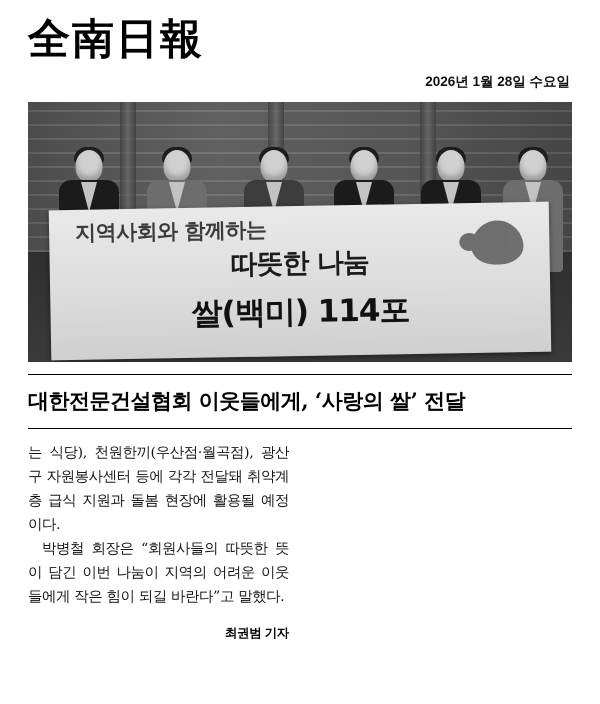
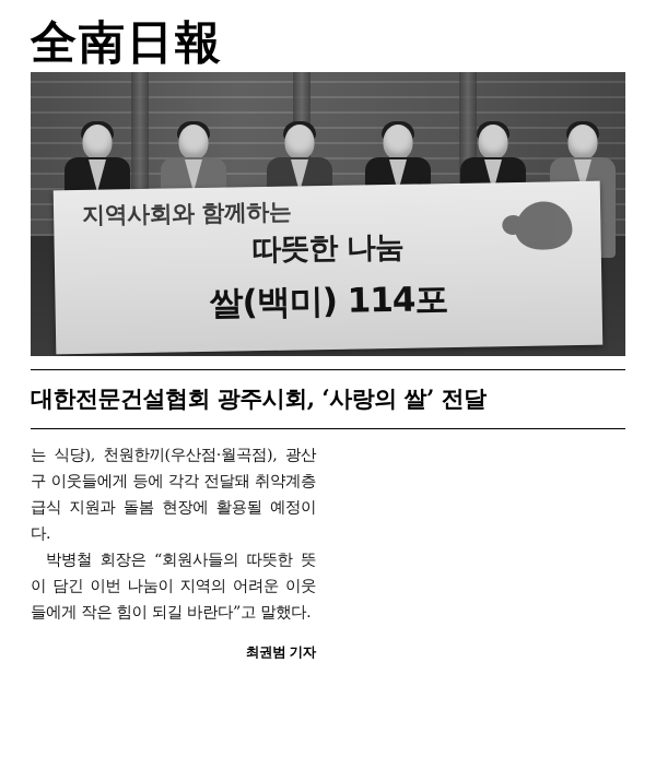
  全南日報
- 2026년 1월 28일 수요일
  지역사회와 함께하는
  따뜻한 나눔
  쌀(백미) 114포
- 대한전문건설협회 이웃들에게, ‘사랑의 쌀’ 전달
+ 대한전문건설협회 광주시회, ‘사랑의 쌀’ 전달
- 는 식당), 천원한끼(우산점·월곡점), 광산구 자원봉사센터 등에 각각 전달돼 취약계층 급식 지원과 돌봄 현장에 활용될 예정이다.
+ 는 식당), 천원한끼(우산점·월곡점), 광산구 이웃들에게 등에 각각 전달돼 취약계층 급식 지원과 돌봄 현장에 활용될 예정이다.
  박병철 회장은 “회원사들의 따뜻한 뜻이 담긴 이번 나눔이 지역의 어려운 이웃들에게 작은 힘이 되길 바란다”고 말했다.
  최권범 기자
